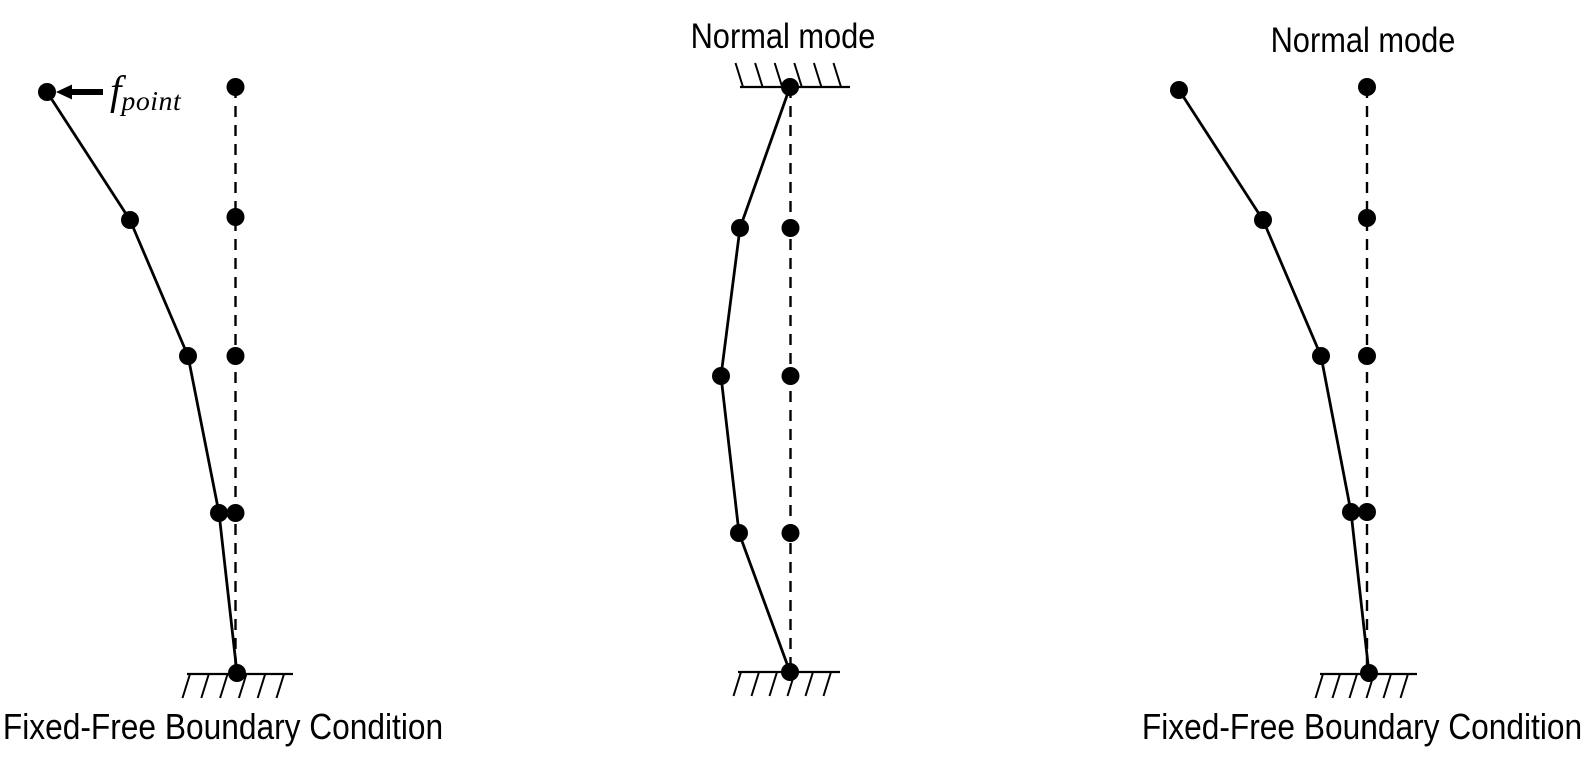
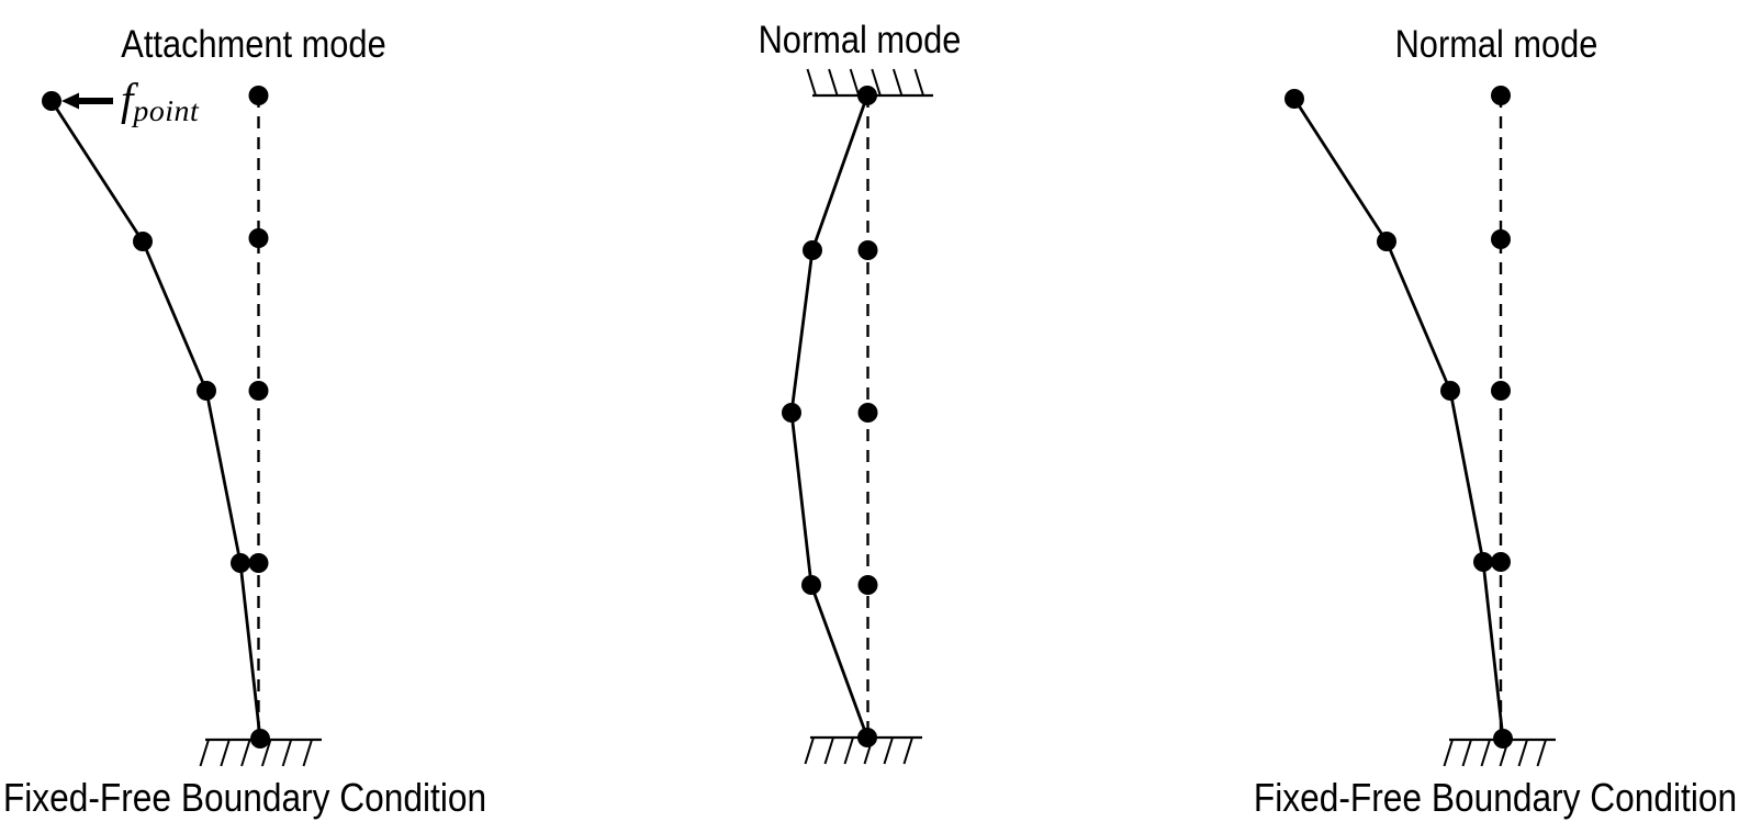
+ Attachment mode
  Normal mode
  Normal mode
  Fixed-Free Boundary Condition
  Fixed-Free Boundary Condition
  fpoint
